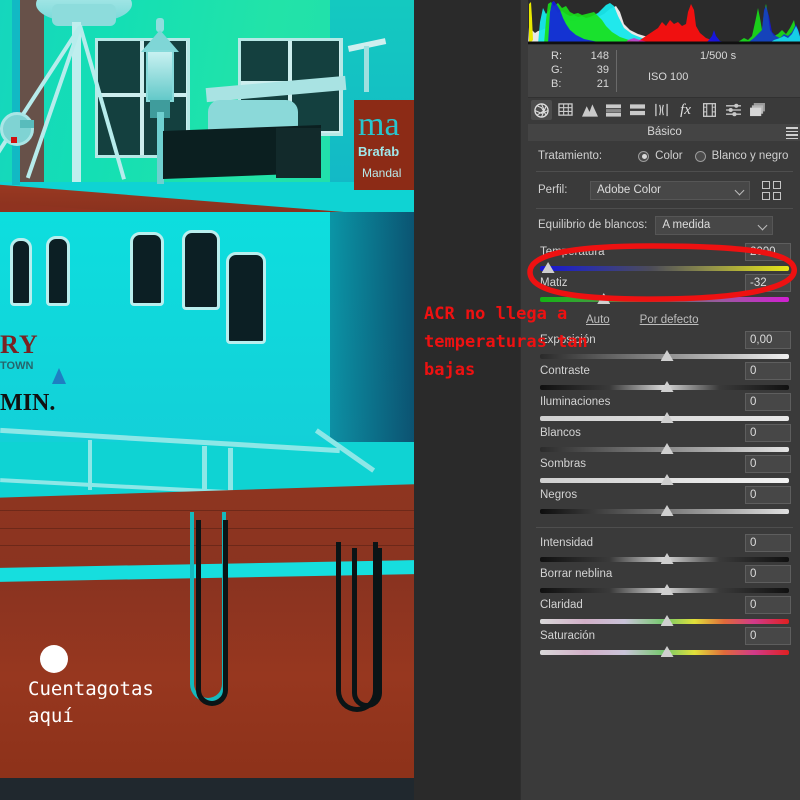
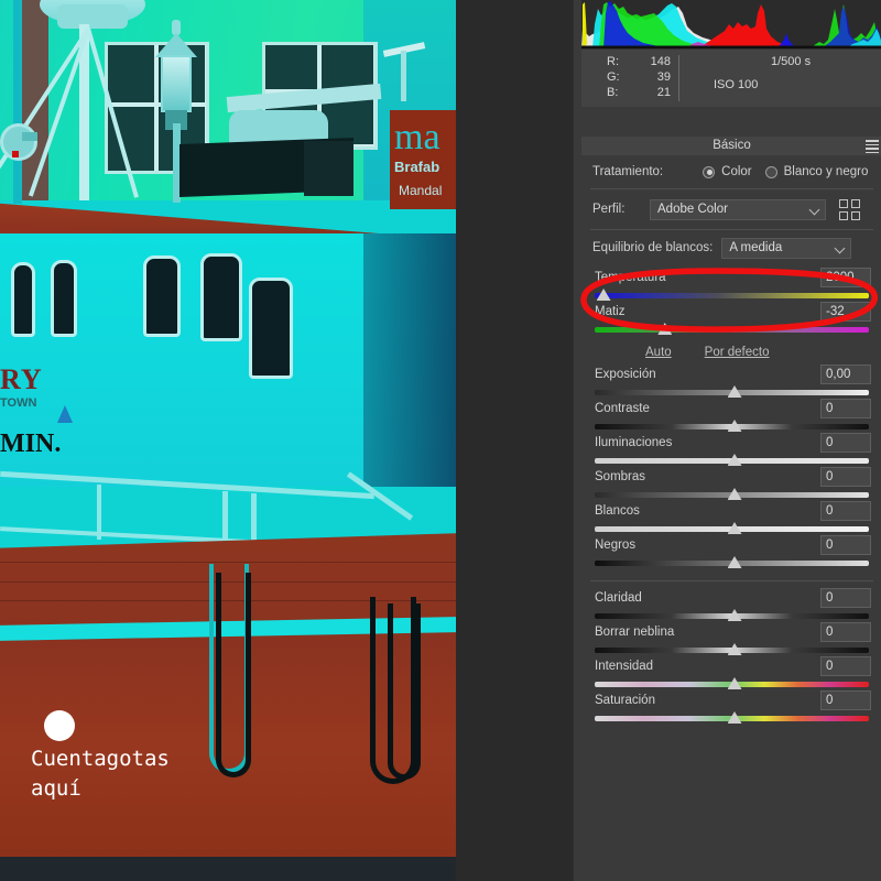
  ma
  Brafab
  Mandal
  RY
  TOWN
  MIN.
  Cuentagotas
  aquí
- ACR no llega a
- temperaturas tan
- bajas
  R:
  148
  G:
  39
  B:
  21
  1/500 s
  ISO 100
- fx
  Básico
  Tratamiento:
  Color
  Blanco y negro
  Perfil:
  Adobe Color
  Equilibrio de blancos:
  A medida
  Matiz
  -32
  Auto
  Por defecto
  Exposición
  0,00
  Contraste
  0
  Iluminaciones
  0
- Blancos
+ Sombras
  0
- Sombras
+ Blancos
  0
  Negros
  0
- Intensidad
+ Claridad
  0
  Borrar neblina
  0
- Claridad
+ Intensidad
  0
  Saturación
  0
